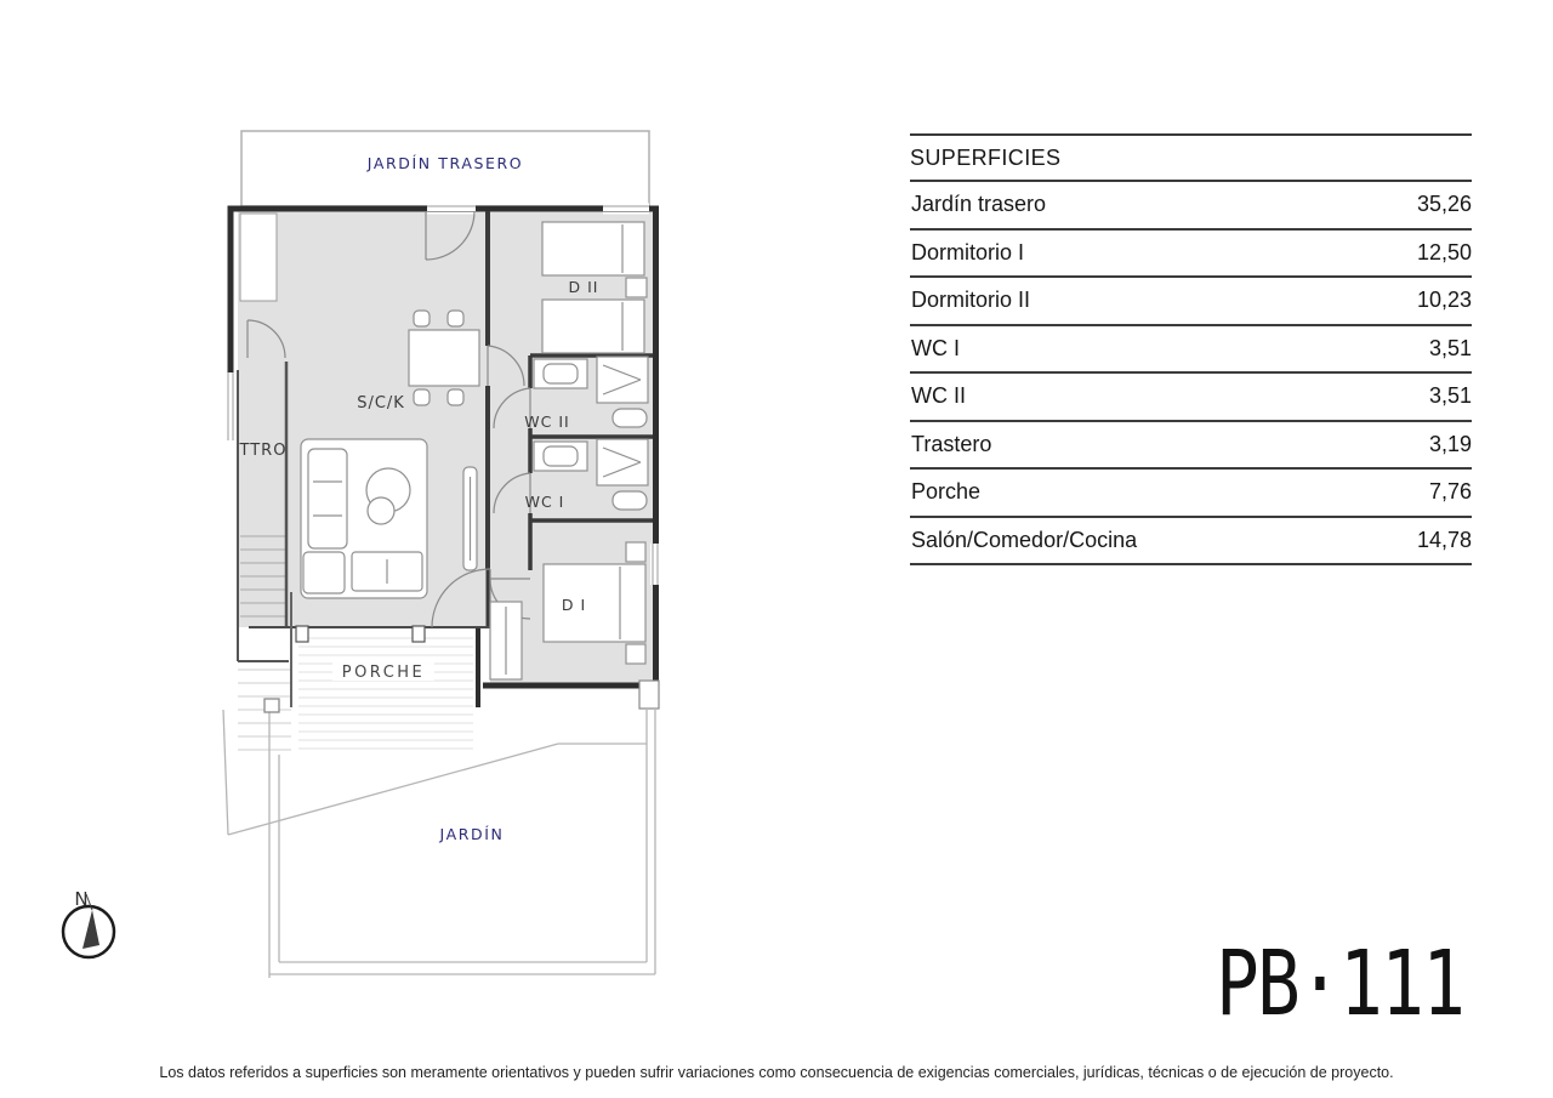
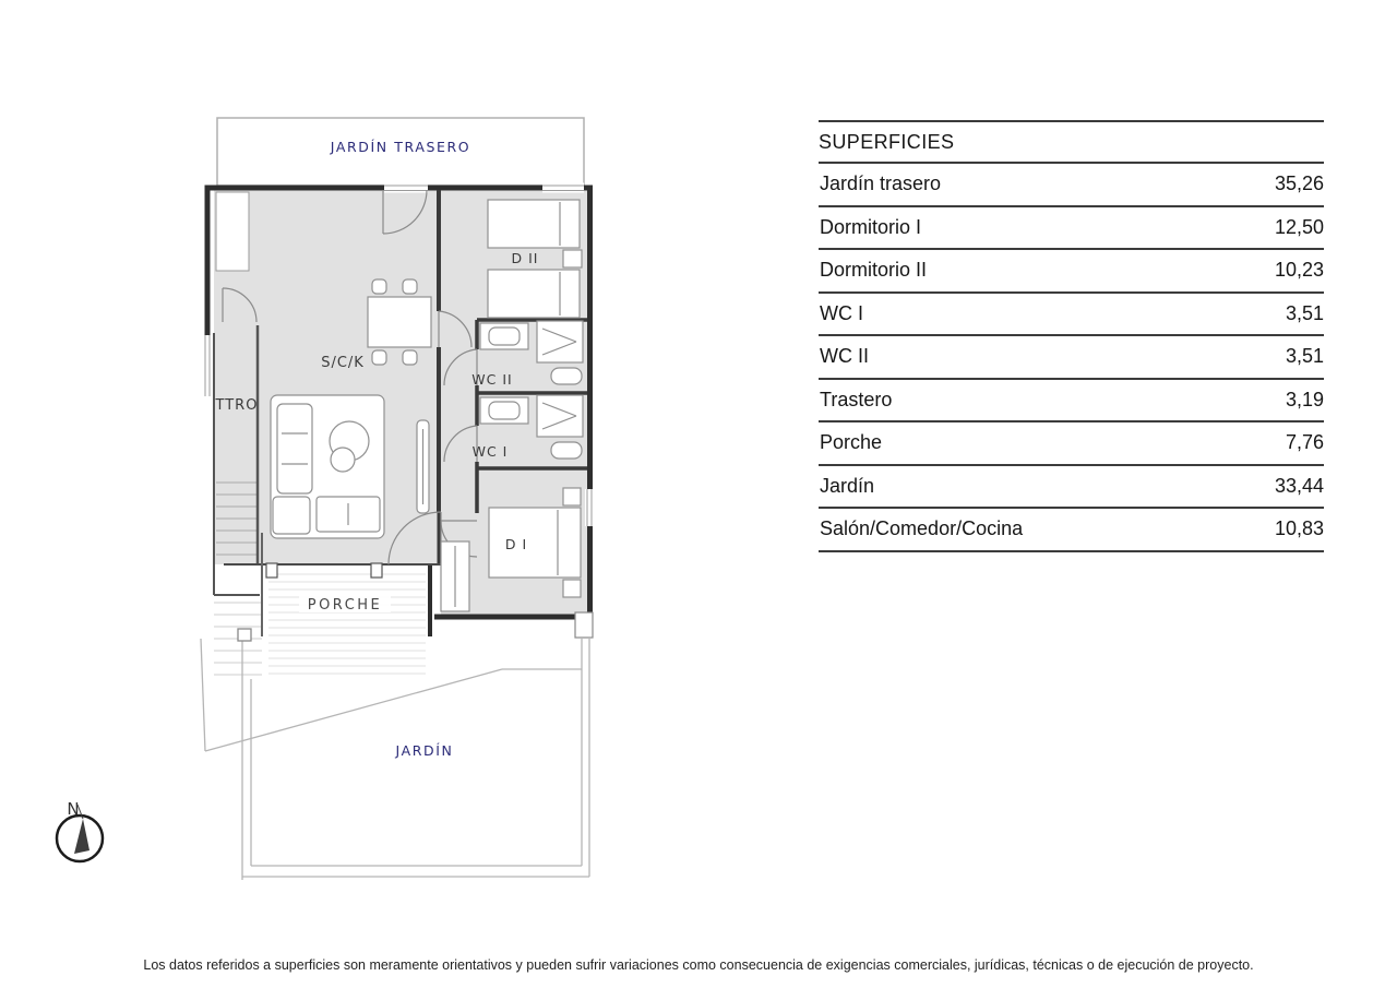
  JARDÍN TRASERO
  JARDÍN
  D II
  S/C/K
  TTRO
  WC II
  WC I
  D I
  PORCHE
  N
  SUPERFICIES
  Jardín trasero
  35,26
  Dormitorio I
  12,50
  Dormitorio II
  10,23
  WC I
  3,51
  WC II
  3,51
  Trastero
  3,19
  Porche
  7,76
+ Jardín
+ 33,44
  Salón/Comedor/Cocina
- 14,78
+ 10,83
- PB·111
  Los datos referidos a superficies son meramente orientativos y pueden sufrir variaciones como consecuencia de exigencias comerciales, jurídicas, técnicas o de ejecución de proyecto.
